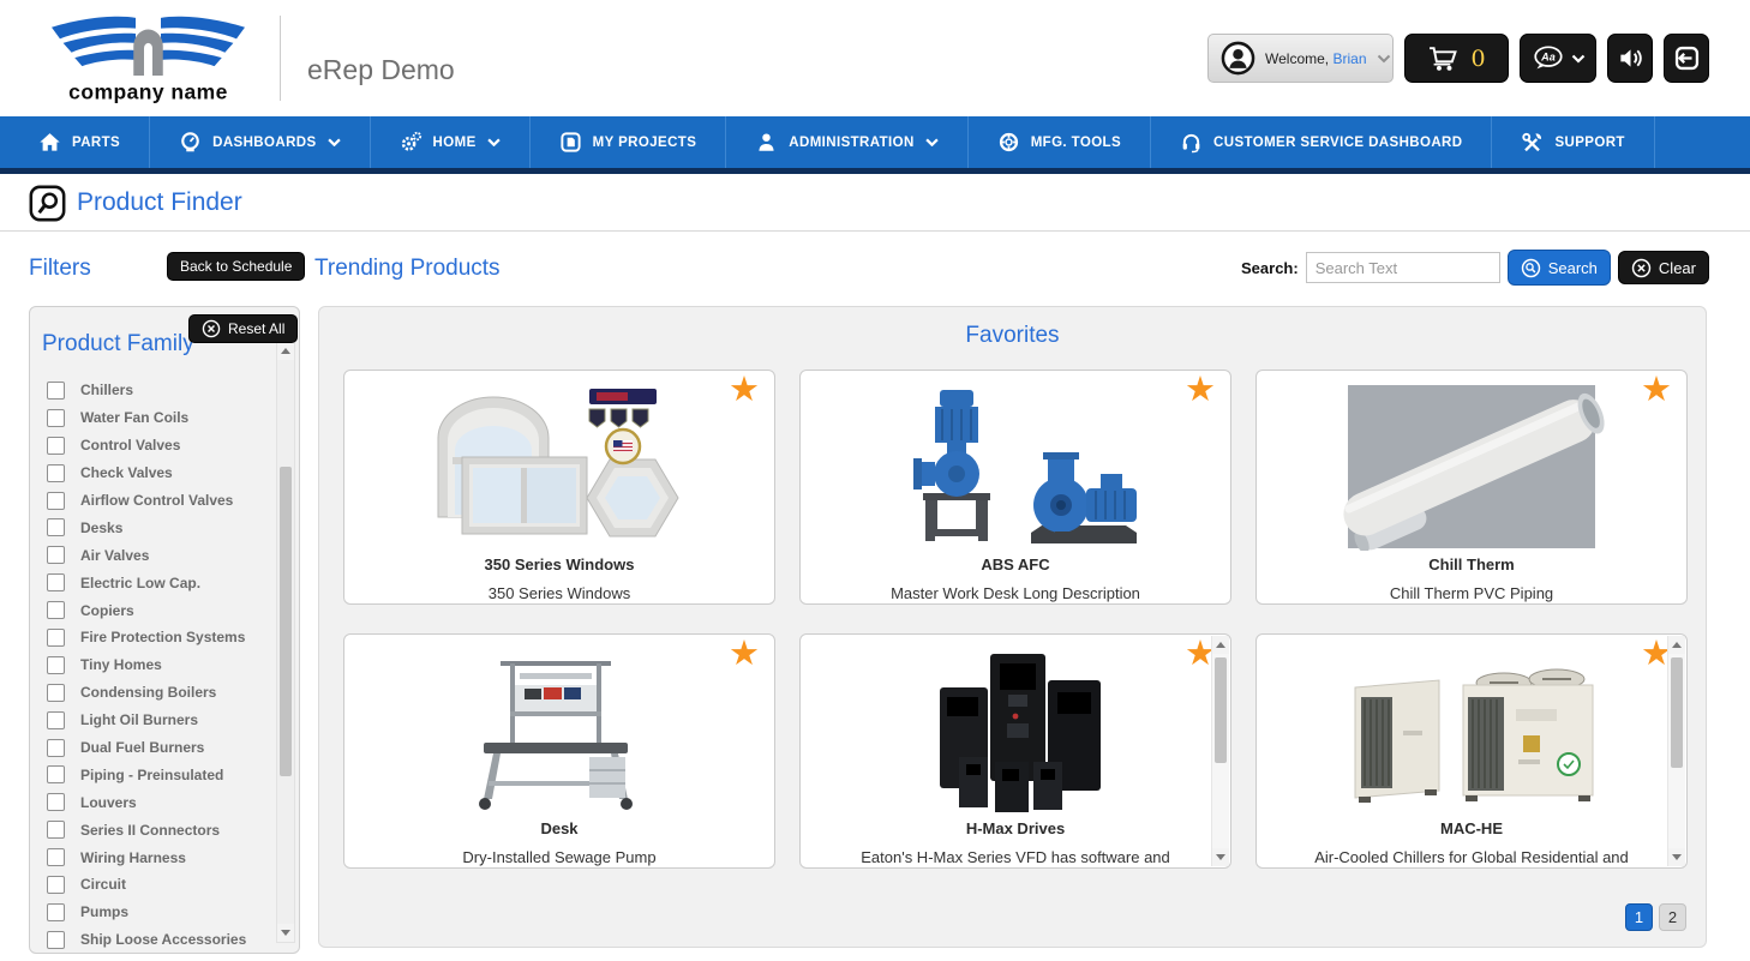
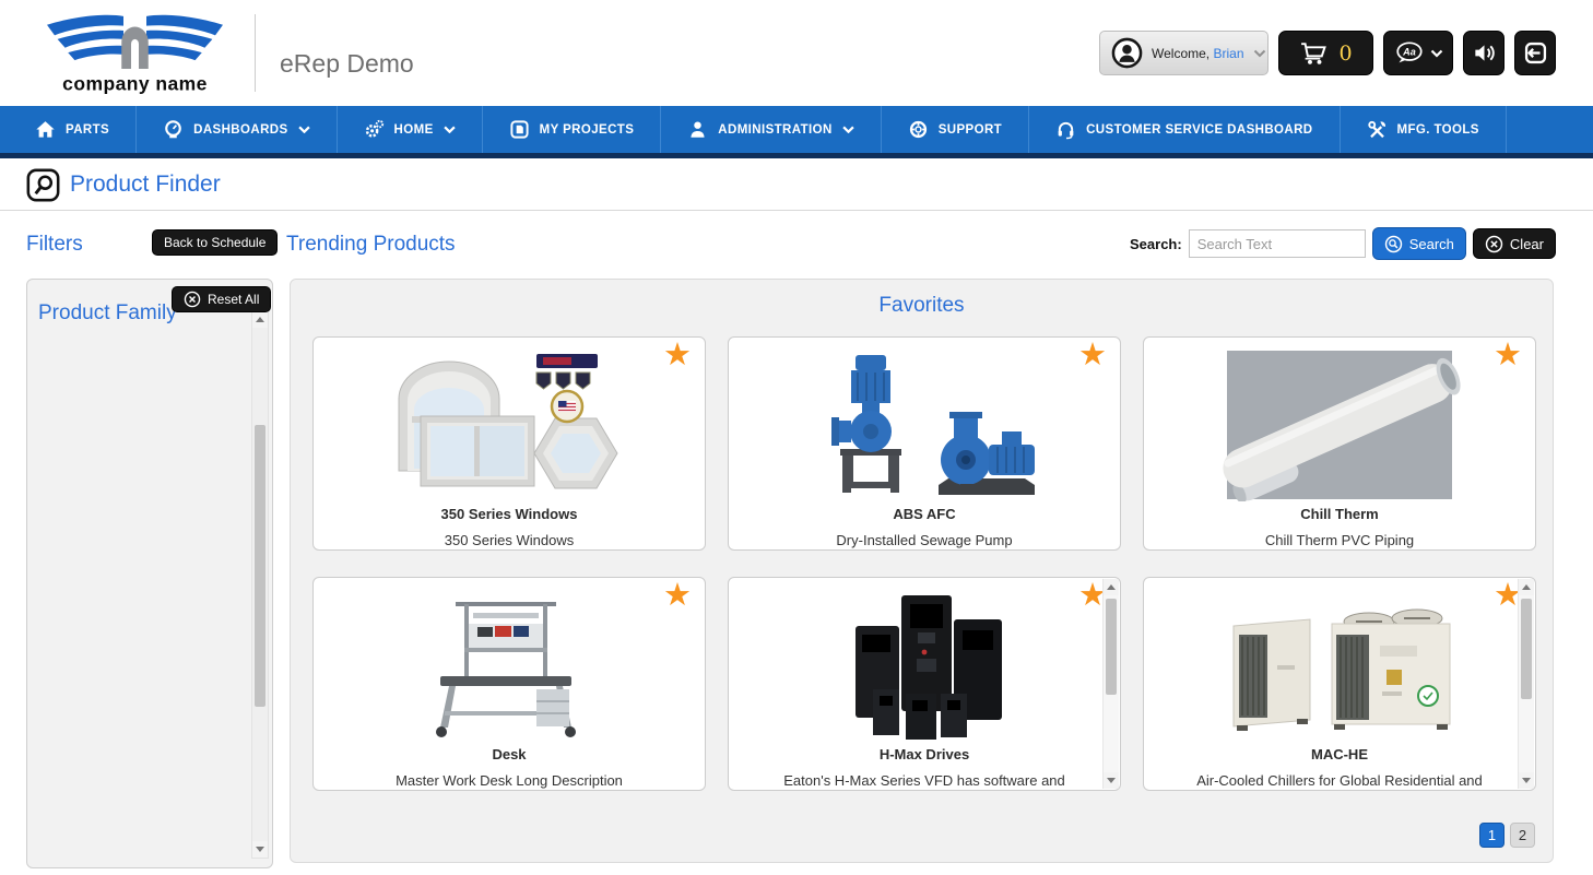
  company name
  eRep Demo
  Welcome, Brian
  0
  Aa
  PARTS
  DASHBOARDS
  HOME
  MY PROJECTS
  ADMINISTRATION
- MFG. TOOLS
+ SUPPORT
  CUSTOMER SERVICE DASHBOARD
- SUPPORT
+ MFG. TOOLS
  Product Finder
  Filters
  Back to Schedule
  Trending Products
  Search:
  Search Text
  Search
  Clear
  Product Family
  Reset All
- Chillers
- Water Fan Coils
- Control Valves
- Check Valves
- Airflow Control Valves
- Desks
- Air Valves
- Electric Low Cap.
- Copiers
- Fire Protection Systems
- Tiny Homes
- Condensing Boilers
- Light Oil Burners
- Dual Fuel Burners
- Piping - Preinsulated
- Louvers
- Series II Connectors
- Wiring Harness
- Circuit
- Pumps
- Ship Loose Accessories
  Favorites
  ★
  350 Series Windows
  350 Series Windows
  ★
  ABS AFC
- Master Work Desk Long Description
+ Dry-Installed Sewage Pump
  ★
  Chill Therm
  Chill Therm PVC Piping
  ★
  Desk
- Dry-Installed Sewage Pump
+ Master Work Desk Long Description
  ★
  H-Max Drives
  ★
  MAC-HE
  1
  2
